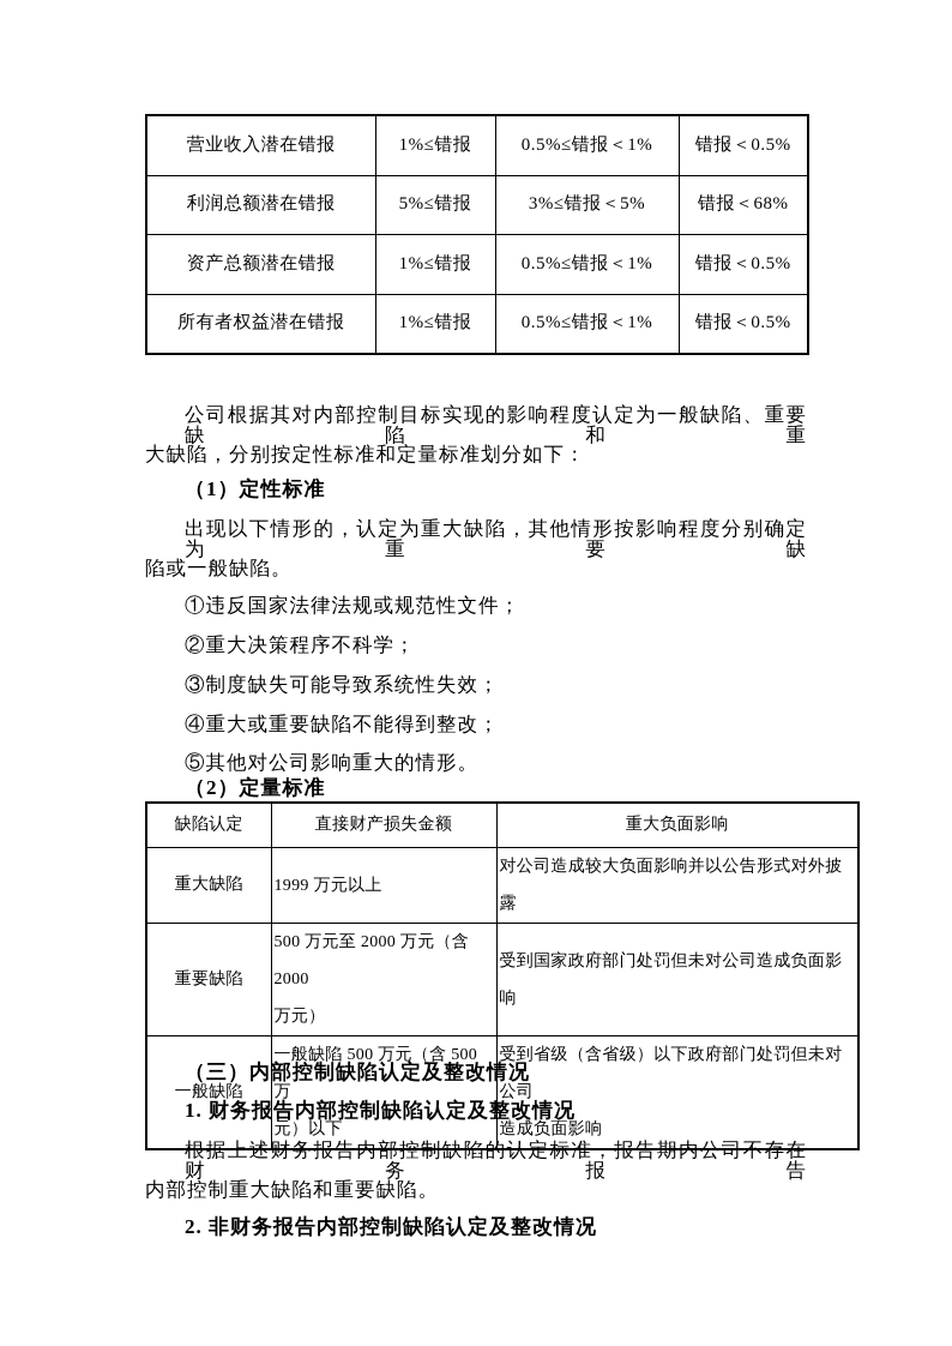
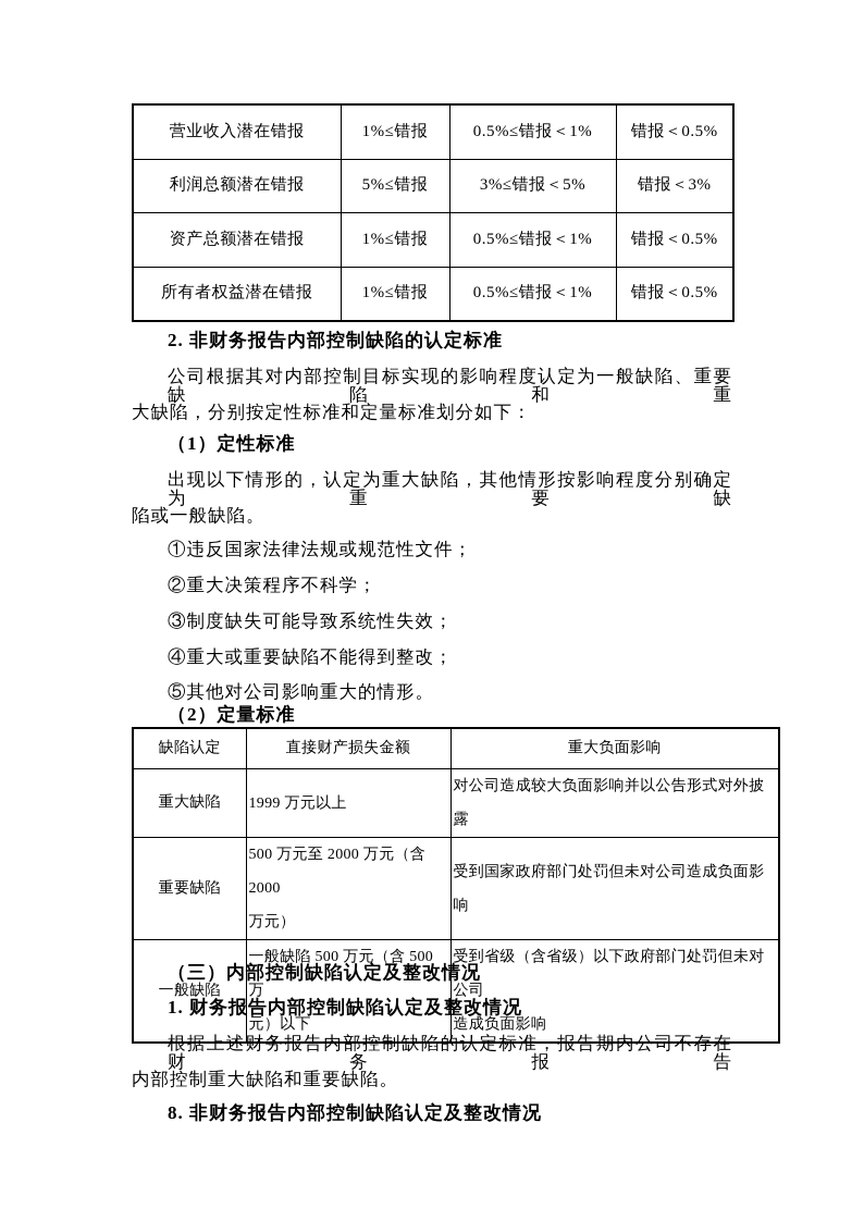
  营业收入潜在错报	1%≤错报	0.5%≤错报＜1%	错报＜0.5%
- 利润总额潜在错报	5%≤错报	3%≤错报＜5%	错报＜68%
+ 利润总额潜在错报	5%≤错报	3%≤错报＜5%	错报＜3%
  资产总额潜在错报	1%≤错报	0.5%≤错报＜1%	错报＜0.5%
  所有者权益潜在错报	1%≤错报	0.5%≤错报＜1%	错报＜0.5%
+ 2. 非财务报告内部控制缺陷的认定标准
  公司根据其对内部控制目标实现的影响程度认定为一般缺陷、重要缺陷和重
  大缺陷，分别按定性标准和定量标准划分如下：
  （1）定性标准
  出现以下情形的，认定为重大缺陷，其他情形按影响程度分别确定为重要缺
  陷或一般缺陷。
  ①违反国家法律法规或规范性文件；
  ②重大决策程序不科学；
  ③制度缺失可能导致系统性失效；
  ④重大或重要缺陷不能得到整改；
  ⑤其他对公司影响重大的情形。
  （2）定量标准
  缺陷认定	直接财产损失金额	重大负面影响
  重大缺陷	1999 万元以上	对公司造成较大负面影响并以公告形式对外披露
  重要缺陷	500 万元至 2000 万元（含 2000 万元）	受到国家政府部门处罚但未对公司造成负面影响
  一般缺陷	一般缺陷 500 万元（含 500 万 元）以下	受到省级（含省级）以下政府部门处罚但未对公司 造成负面影响
  （三）内部控制缺陷认定及整改情况
  1. 财务报告内部控制缺陷认定及整改情况
  根据上述财务报告内部控制缺陷的认定标准，报告期内公司不存在财务报告
  内部控制重大缺陷和重要缺陷。
- 2. 非财务报告内部控制缺陷认定及整改情况
+ 8. 非财务报告内部控制缺陷认定及整改情况
